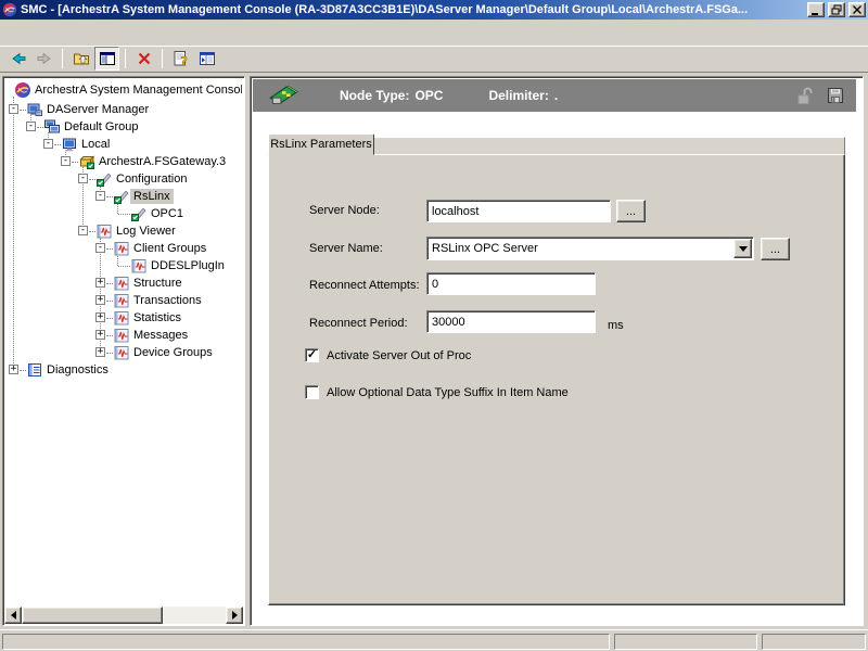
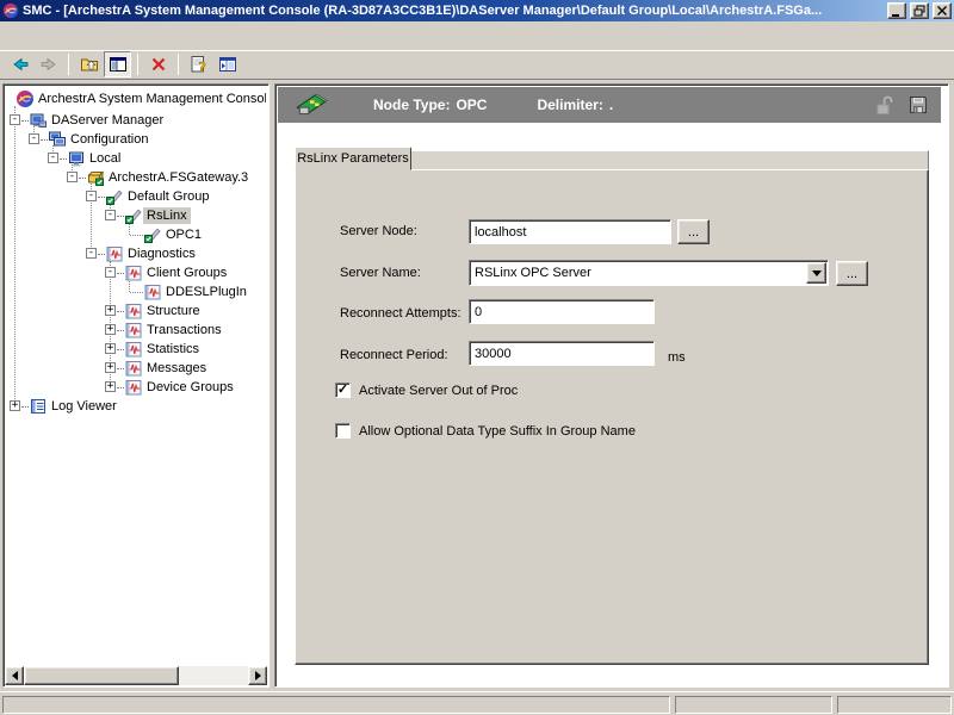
  SMC - [ArchestrA System Management Console (RA-3D87A3CC3B1E)\DAServer Manager\Default Group\Local\ArchestrA.FSGa...
  ArchestrA System Management Consol
  -
  DAServer Manager
  -
- Default Group
+ Configuration
  -
  Local
  -
  ArchestrA.FSGateway.3
  -
- Configuration
+ Default Group
  -
  RsLinx
  OPC1
  -
- Log Viewer
+ Diagnostics
  -
  Client Groups
  DDESLPlugIn
  +
  Structure
  +
  Transactions
  +
  Statistics
  +
  Messages
  +
  Device Groups
  +
- Diagnostics
+ Log Viewer
  Node Type:
  OPC
  Delimiter:
  .
  RsLinx Parameters
  Server Node:
  localhost
  ...
  Server Name:
  RSLinx OPC Server
  ...
  Reconnect Attempts:
  0
  Reconnect Period:
  30000
  ms
  ✓
  Activate Server Out of Proc
- Allow Optional Data Type Suffix In Item Name
+ Allow Optional Data Type Suffix In Group Name
